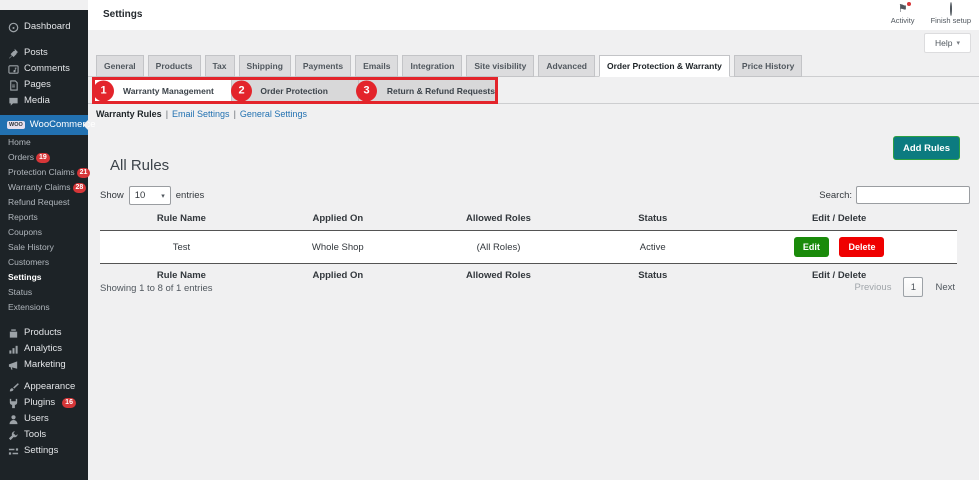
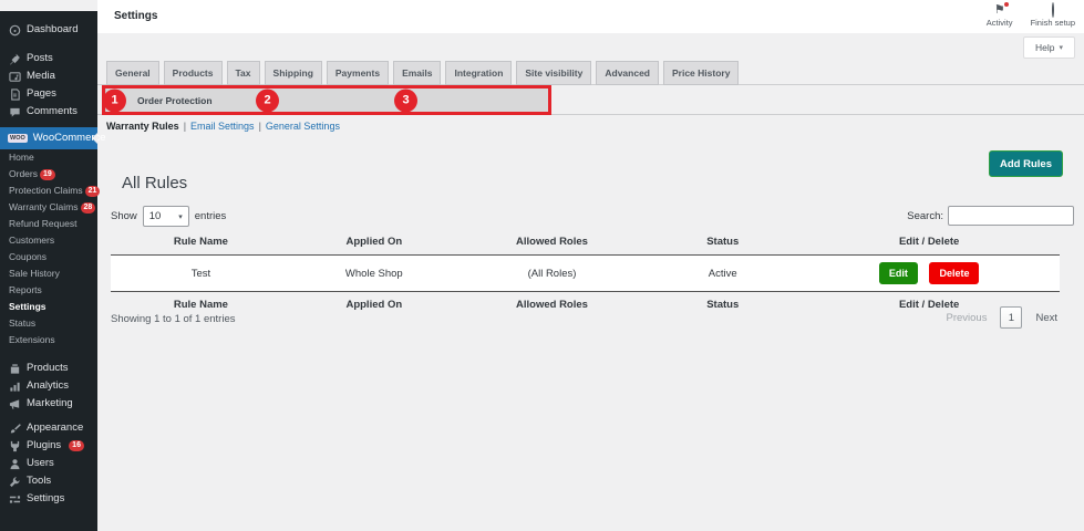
  Dashboard
  Posts
- Comments
+ Media
  Pages
- Media
+ Comments
  WooCommerce
  Home
  Orders
  Protection Claims
  Warranty Claims
  Refund Request
- Reports
+ Customers
  Coupons
  Sale History
- Customers
+ Reports
  Settings
  Status
  Extensions
  Products
  Analytics
  Marketing
  Appearance
  Plugins
  Users
  Tools
  Settings
  Settings
  ⚑
  Activity
  Finish setup
  Help
  General
  Products
  Tax
  Shipping
  Payments
  Emails
  Integration
  Site visibility
  Advanced
- Order Protection & Warranty
  Price History
- Warranty Management
  Order Protection
- Return & Refund Requests
  1
  2
  3
  Warranty Rules
  |
  Email Settings
  |
  General Settings
  Add Rules
  All Rules
  Show
  10
  entries
  Search:
  Rule Name	Applied On	Allowed Roles	Status	Edit / Delete
  Test	Whole Shop	(All Roles)	Active	Edit Delete
  Rule Name	Applied On	Allowed Roles	Status	Edit / Delete
- Showing 1 to 8 of 1 entries
+ Showing 1 to 1 of 1 entries
  Previous
  1
  Next
